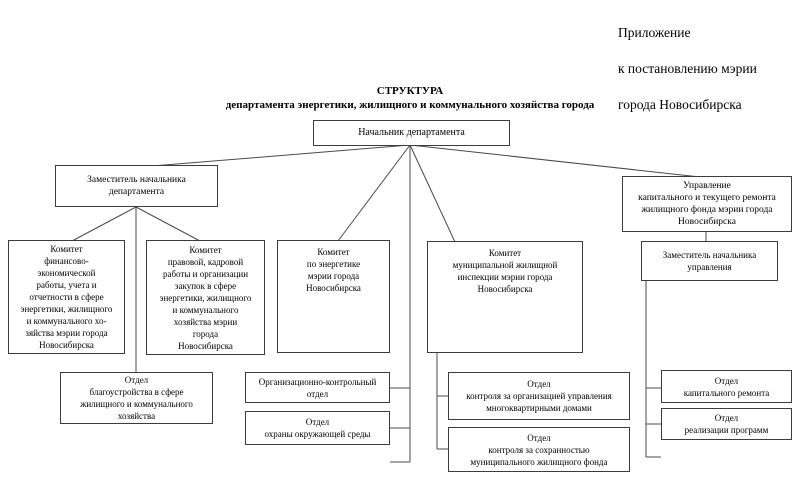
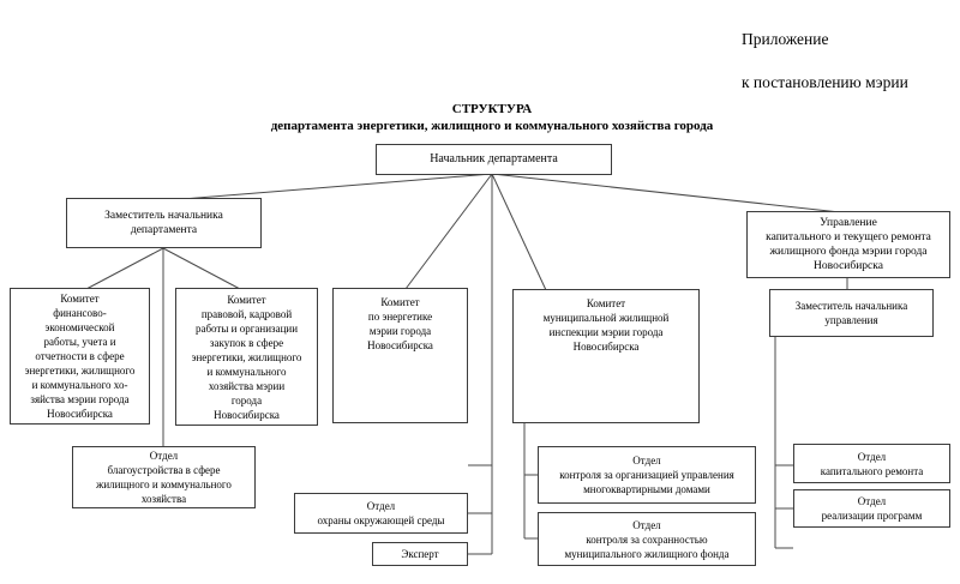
  Приложение
  к постановлению мэрии
- города Новосибирска
  СТРУКТУРА
  департамента энергетики, жилищного и коммунального хозяйства города
  Начальник департамента
  Заместитель начальника
  департамента
  Управление
  капитального и текущего ремонта
  жилищного фонда мэрии города
  Новосибирска
  Заместитель начальника
  управления
  Комитет
  финансово-
  экономической
  работы, учета и
  отчетности в сфере
  энергетики, жилищного
  и коммунального хо-
  зяйства мэрии города
  Новосибирска
  Комитет
  правовой, кадровой
  работы и организации
  закупок в сфере
  энергетики, жилищного
  и коммунального
  хозяйства мэрии
  города
  Новосибирска
  Комитет
  по энергетике
  мэрии города
  Новосибирска
  Комитет
  муниципальной жилищной
  инспекции мэрии города
  Новосибирска
  Отдел
  благоустройства в сфере
  жилищного и коммунального
  хозяйства
- Организационно-контрольный
- отдел
  Отдел
  охраны окружающей среды
+ Эксперт
  Отдел
  контроля за организацией управления
  многоквартирными домами
  Отдел
  контроля за сохранностью
  муниципального жилищного фонда
  Отдел
  капитального ремонта
  Отдел
  реализации программ
